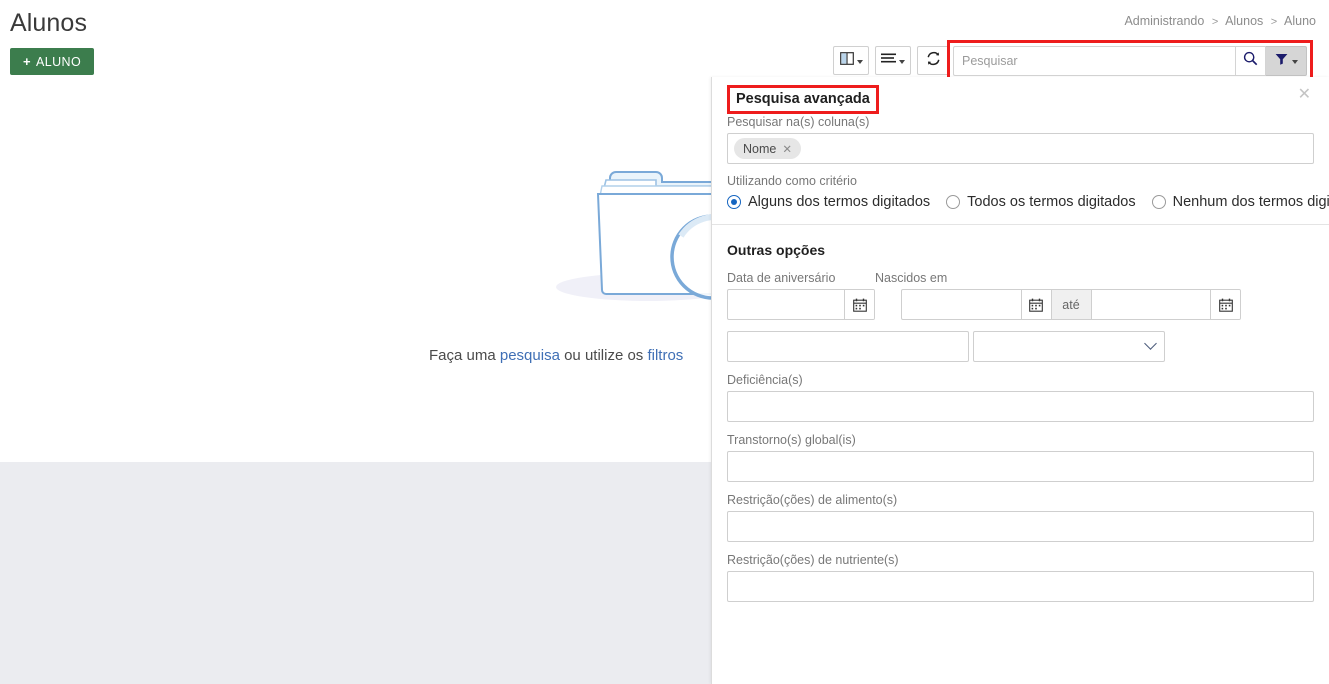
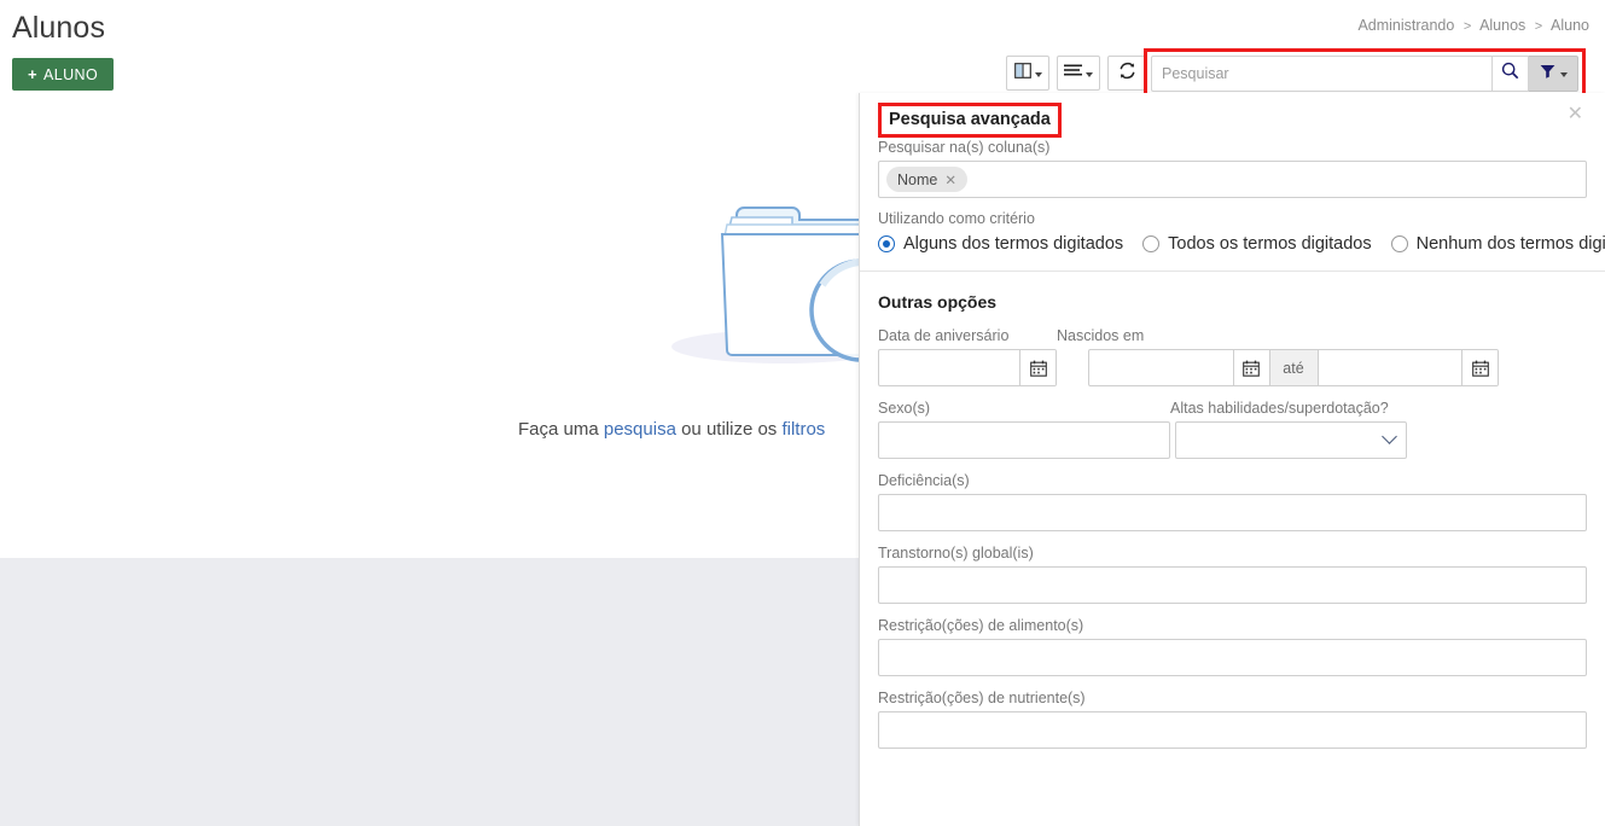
  Alunos
  +
  ALUNO
  Administrando > Alunos > Aluno
  Pesquisar
  Faça uma pesquisa ou utilize os filtros
  Pesquisa avançada
  ✕
  Pesquisar na(s) coluna(s)
  Nome
  ✕
  Utilizando como critério
  Alguns dos termos digitados
  Todos os termos digitados
  Nenhum dos termos digi
  Outras opções
  Data de aniversário
  Nascidos em
  até
+ Sexo(s)
+ Altas habilidades/superdotação?
  Deficiência(s)
  Transtorno(s) global(is)
  Restrição(ções) de alimento(s)
  Restrição(ções) de nutriente(s)
